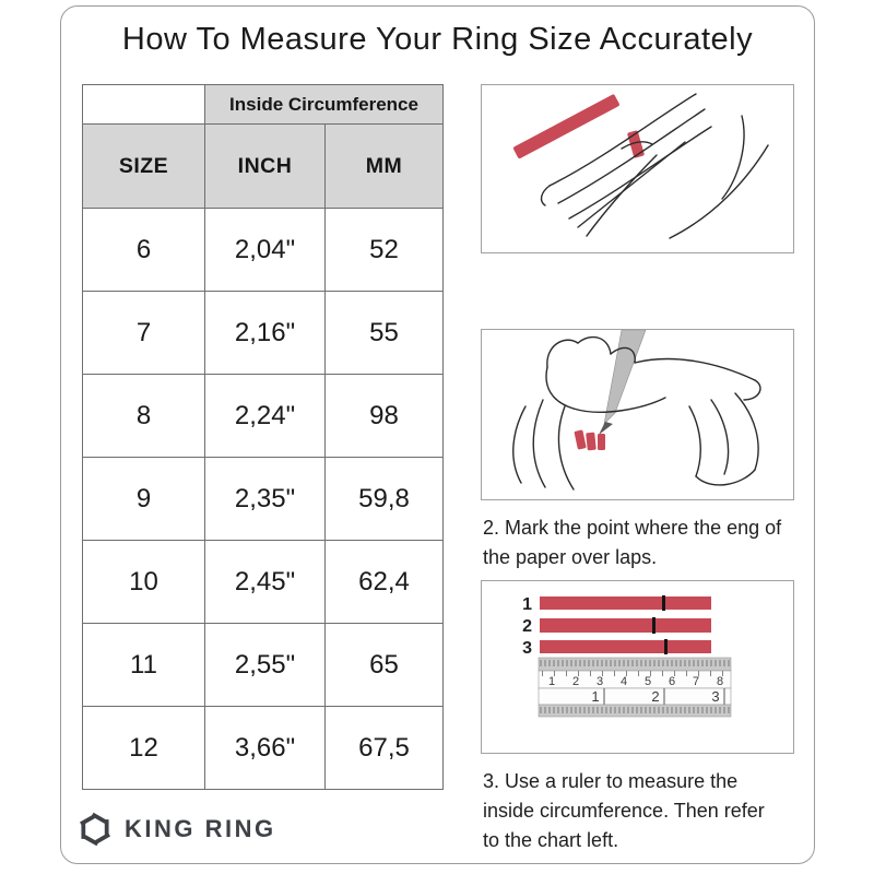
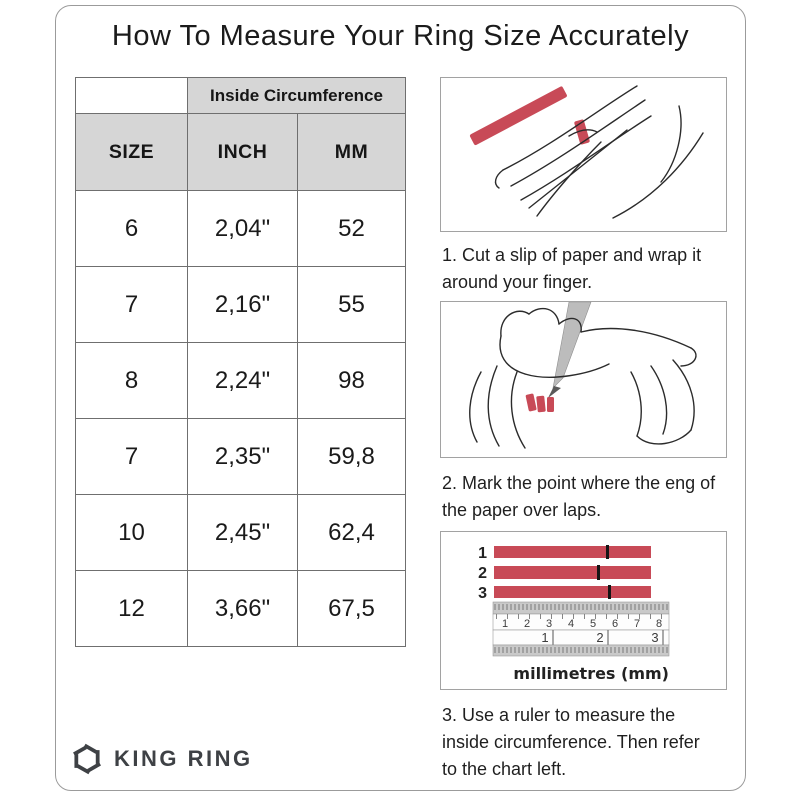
  How To Measure Your Ring Size Accurately
  	Inside Circumference
  SIZE	INCH	MM
  6	2,04"	52
  7	2,16"	55
  8	2,24"	98
- 9	2,35"	59,8
+ 7	2,35"	59,8
  10	2,45"	62,4
- 11	2,55"	65
  12	3,66"	67,5
+ 1. Cut a slip of paper and wrap it
+ around your finger.
  2. Mark the point where the eng of
  the paper over laps.
  1
  2
  3
  1
  2
  3
  4
  5
  6
  7
  8
  1
  2
  3
+ millimetres (mm)
  3. Use a ruler to measure the
  inside circumference. Then refer
  to the chart left.
  KING RING
